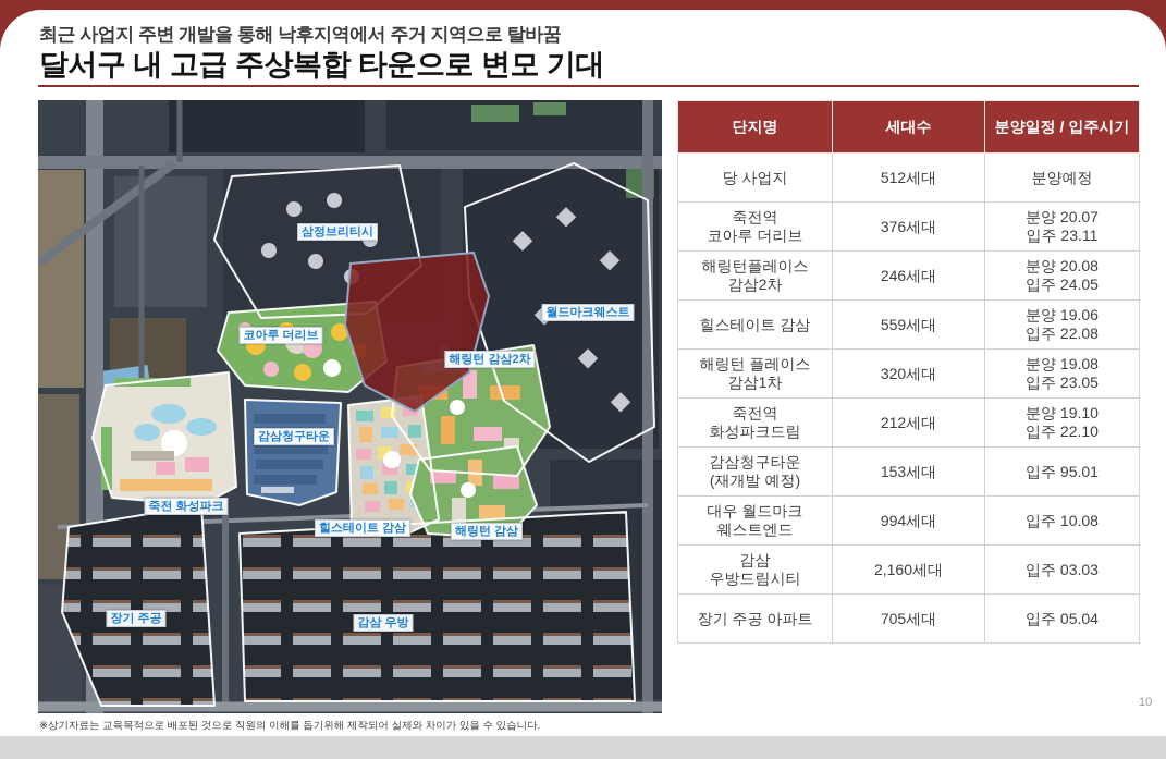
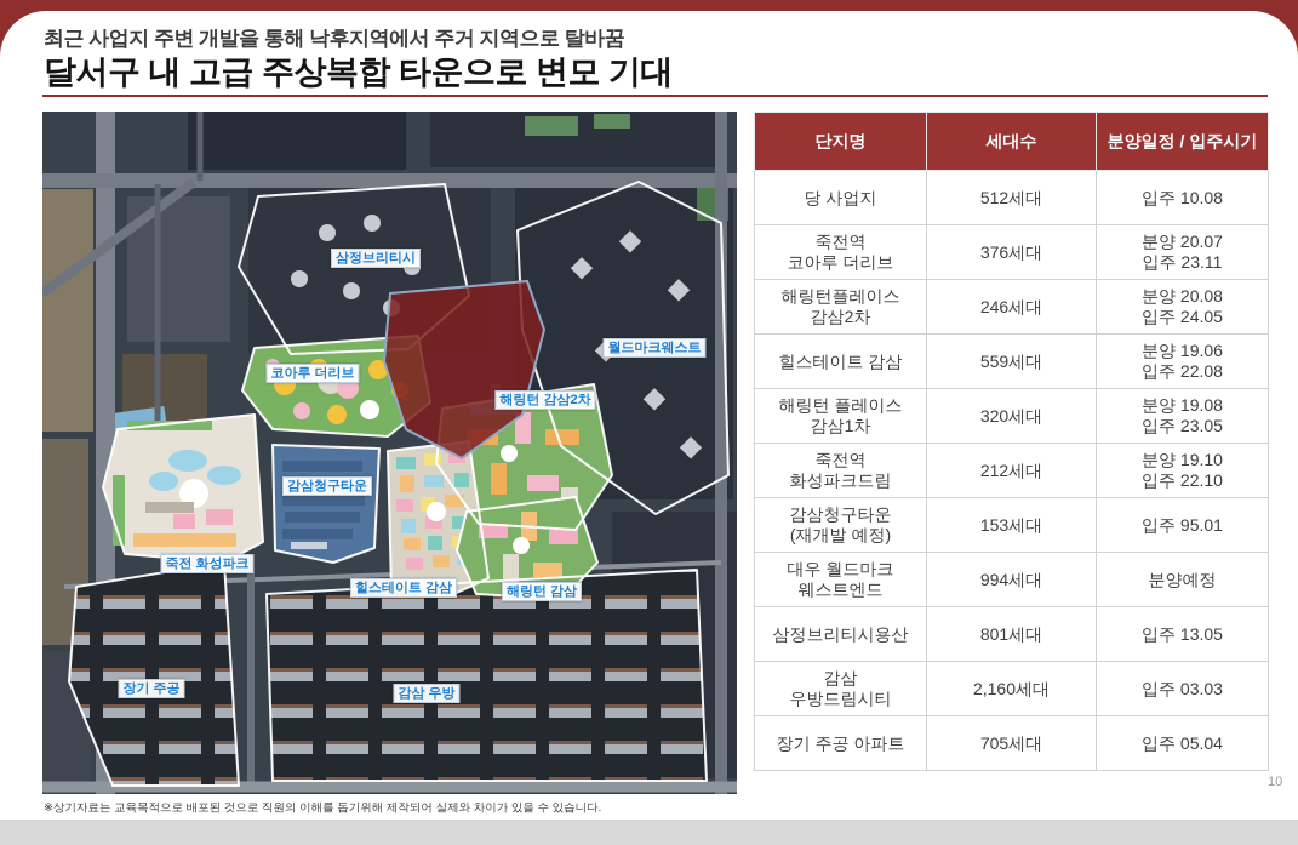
  최근 사업지 주변 개발을 통해 낙후지역에서 주거 지역으로 탈바꿈
  달서구 내 고급 주상복합 타운으로 변모 기대
  삼정브리티시
  월드마크웨스트
  코아루 더리브
  해링턴 감삼2차
  감삼청구타운
  죽전 화성파크
  힐스테이트 감삼
  해링턴 감삼
  장기 주공
  감삼 우방
  단지명	세대수	분양일정 / 입주시기
- 당 사업지	512세대	분양예정
+ 당 사업지	512세대	입주 10.08
  죽전역 코아루 더리브	376세대	분양 20.07 입주 23.11
  해링턴플레이스 감삼2차	246세대	분양 20.08 입주 24.05
  힐스테이트 감삼	559세대	분양 19.06 입주 22.08
  해링턴 플레이스 감삼1차	320세대	분양 19.08 입주 23.05
  죽전역 화성파크드림	212세대	분양 19.10 입주 22.10
  감삼청구타운 (재개발 예정)	153세대	입주 95.01
- 대우 월드마크 웨스트엔드	994세대	입주 10.08
+ 대우 월드마크 웨스트엔드	994세대	분양예정
+ 삼정브리티시용산	801세대	입주 13.05
  감삼 우방드림시티	2,160세대	입주 03.03
  장기 주공 아파트	705세대	입주 05.04
  ※상기자료는 교육목적으로 배포된 것으로 직원의 이해를 돕기위해 제작되어 실제와 차이가 있을 수 있습니다.
  10
